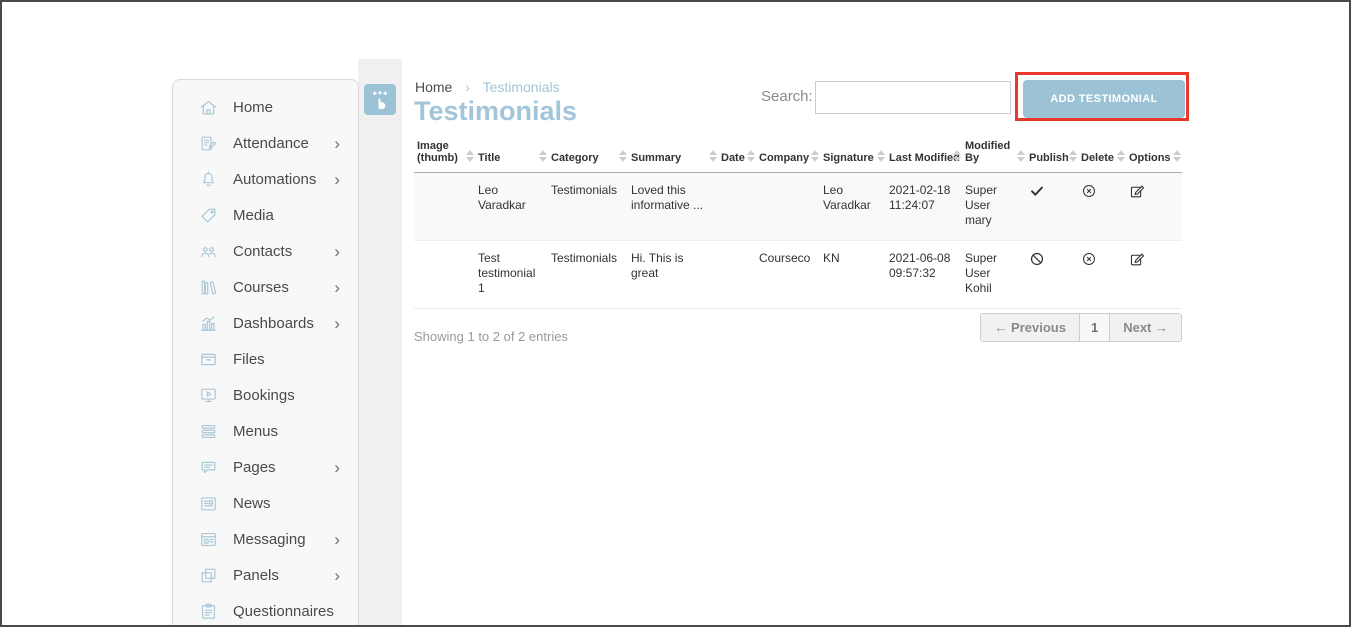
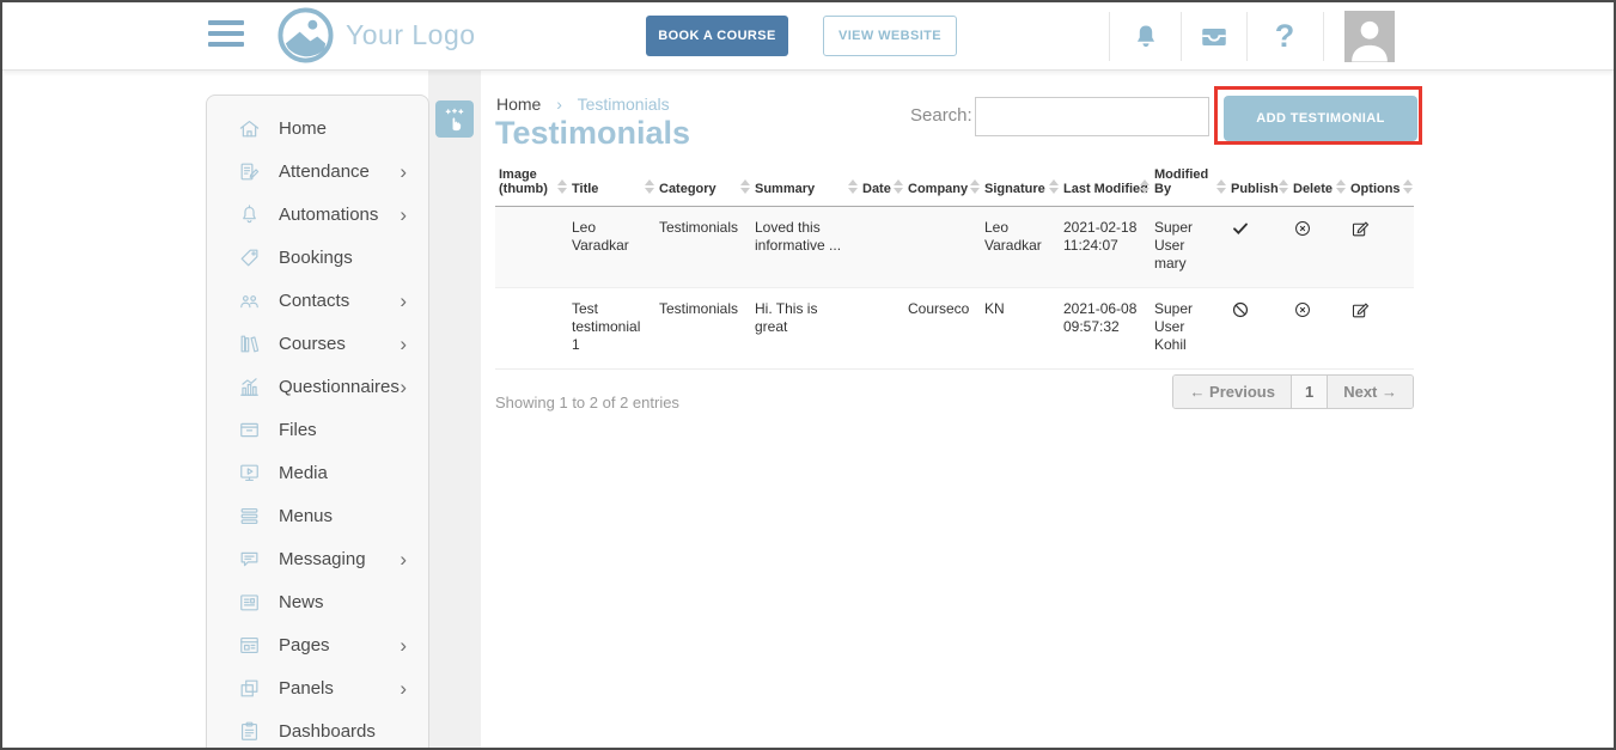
+ Your Logo
+ BOOK A COURSE
+ VIEW WEBSITE
+ ?
  Home
  Attendance
  ›
  Automations
  ›
- Media
+ Bookings
  Contacts
  ›
  Courses
  ›
- Dashboards
+ Questionnaires
  ›
  Files
- Bookings
+ Media
  Menus
- Pages
+ Messaging
  ›
  News
- Messaging
+ Pages
  ›
  Panels
  ›
- Questionnaires
+ Dashboards
  Home › Testimonials
  Testimonials
  Search:
  ADD TESTIMONIAL
  Image (thumb)	Title	Category	Summary	Date	Company	Signature	Last Modified	Modified By	Publish	Delete	Options
  	Leo Varadkar	Testimonials	Loved this informative ...			Leo Varadkar	2021-02-18 11:24:07	Super User mary
  	Test testimonial 1	Testimonials	Hi. This is great		Courseco	KN	2021-06-08 09:57:32	Super User Kohil
  Showing 1 to 2 of 2 entries
  ← Previous
  1
  Next →
